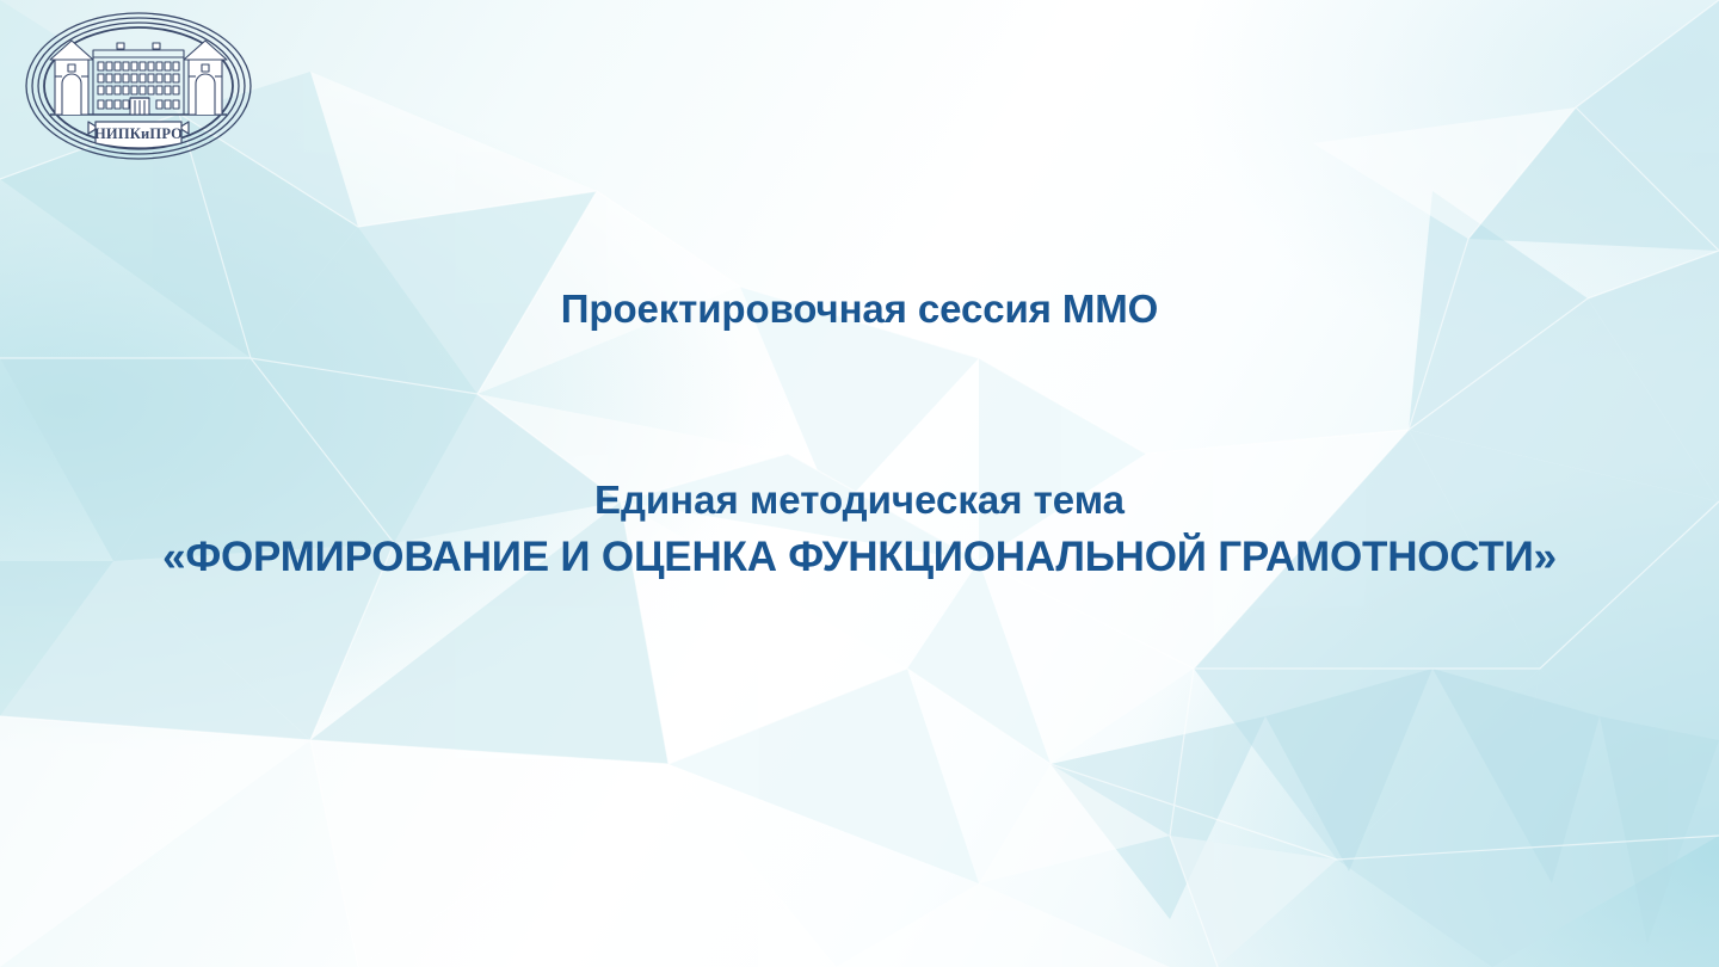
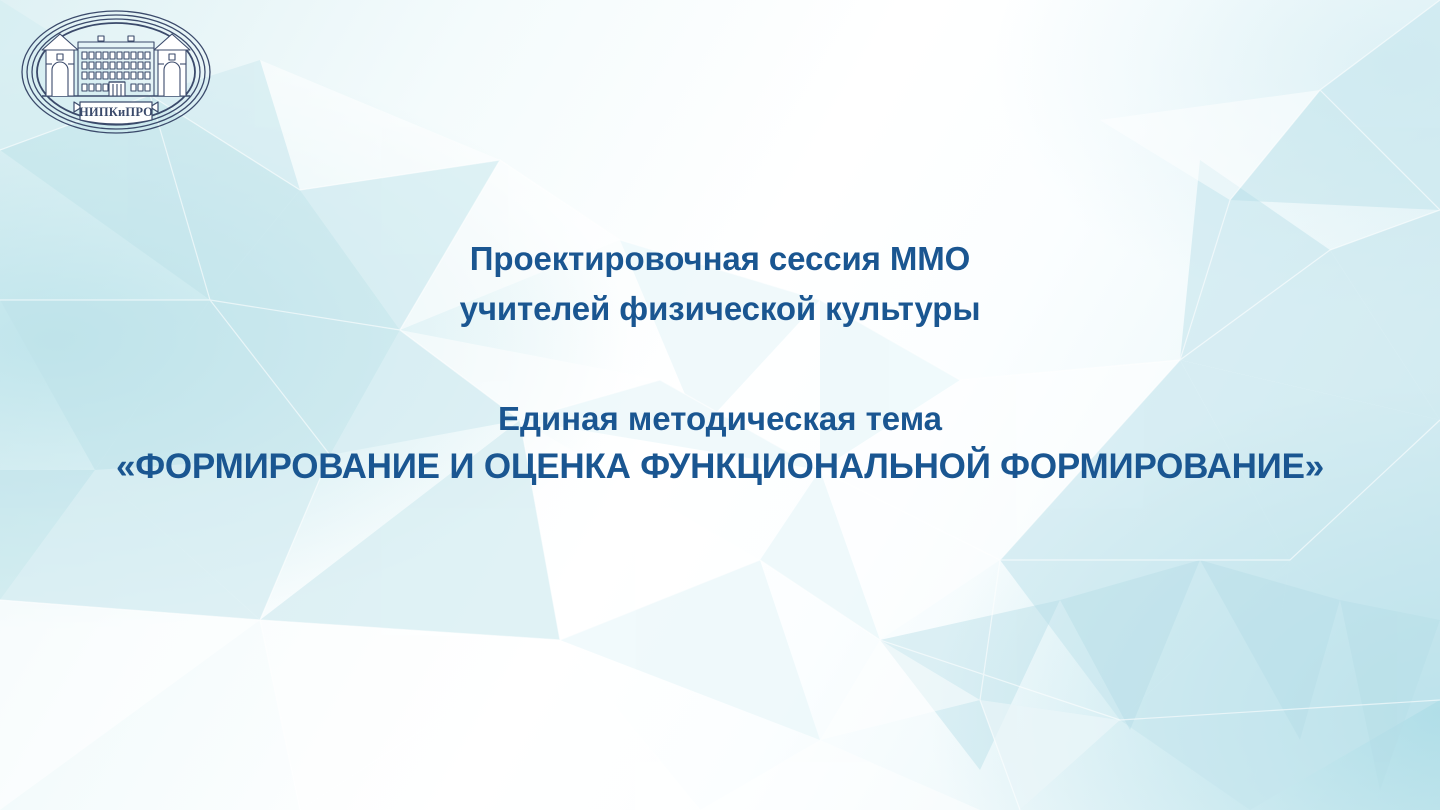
  НИПКиПРО
  Проектировочная сессия ММО
+ учителей физической культуры
  Единая методическая тема
- «ФОРМИРОВАНИЕ И ОЦЕНКА ФУНКЦИОНАЛЬНОЙ ГРАМОТНОСТИ»
+ «ФОРМИРОВАНИЕ И ОЦЕНКА ФУНКЦИОНАЛЬНОЙ ФОРМИРОВАНИЕ»
